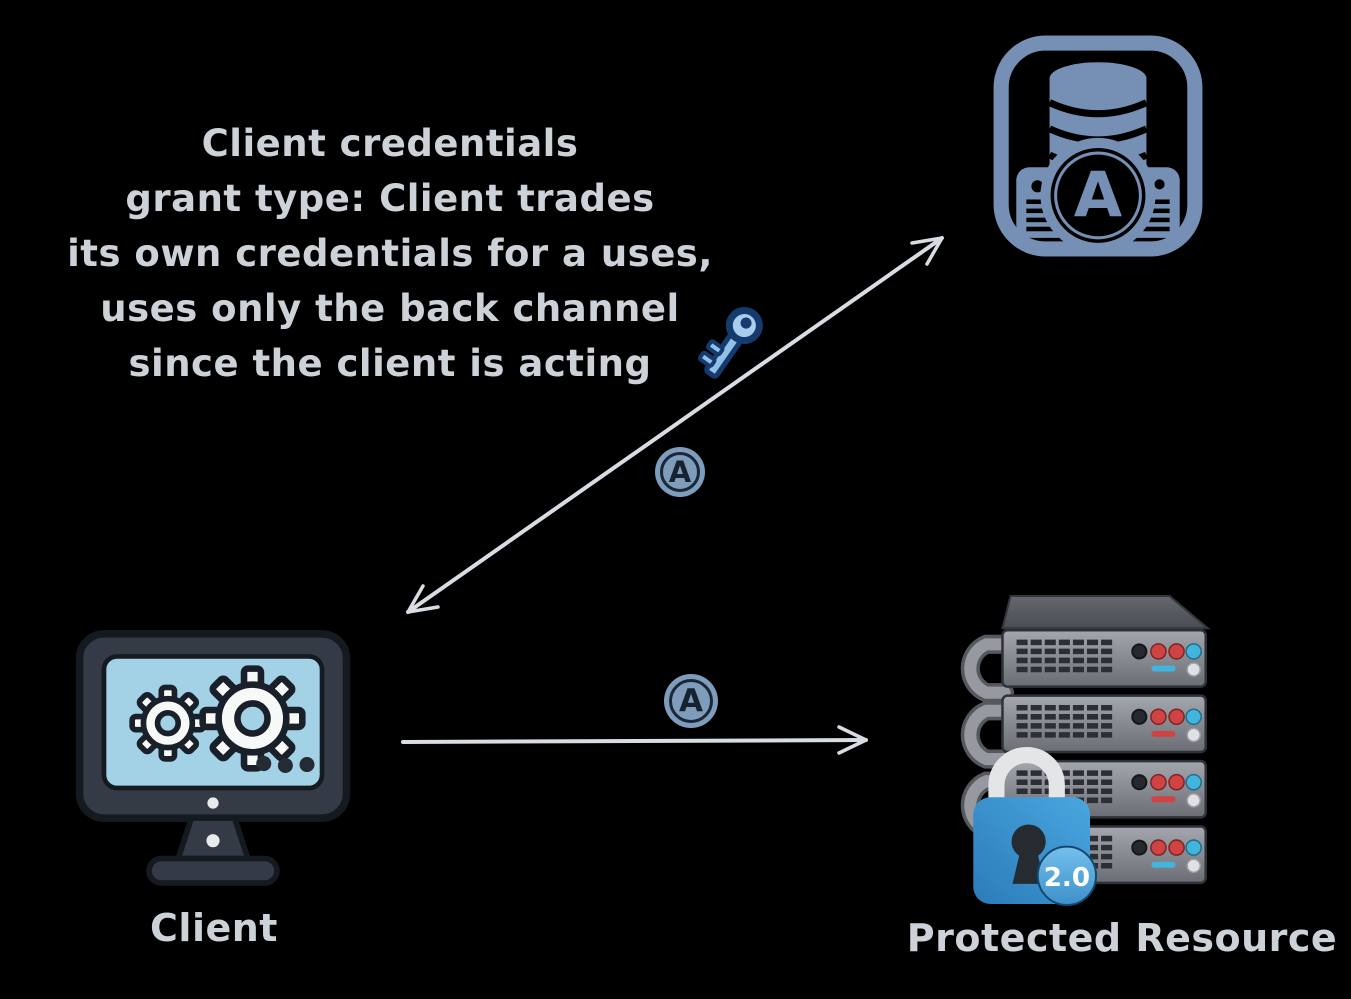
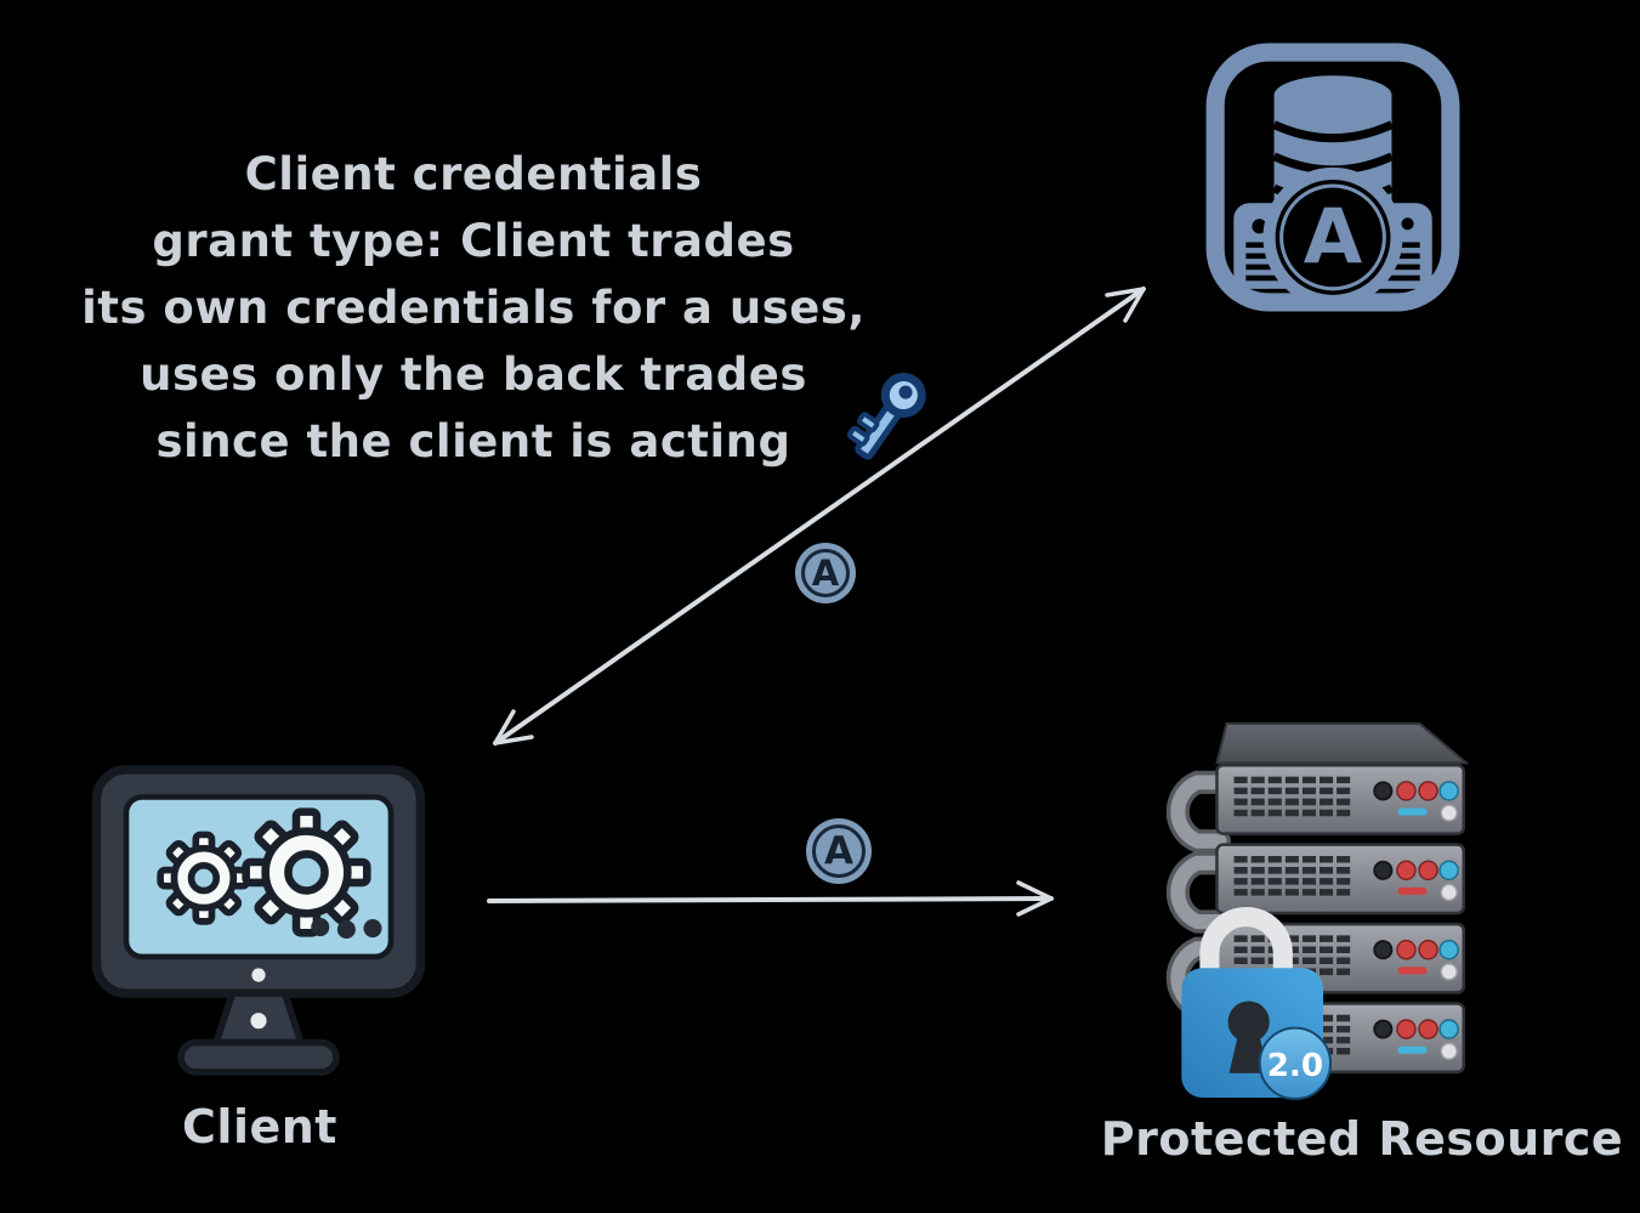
  Client credentials
  grant type: Client trades
  its own credentials for a uses,
- uses only the back channel
+ uses only the back trades
  since the client is acting
  A
  A
  A
  Client
  2.0
  Protected Resource
